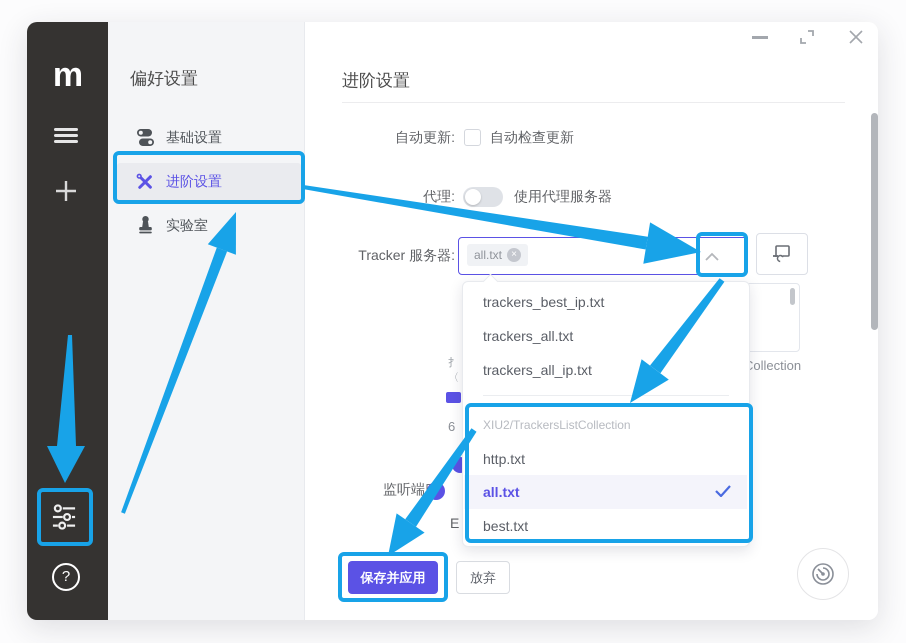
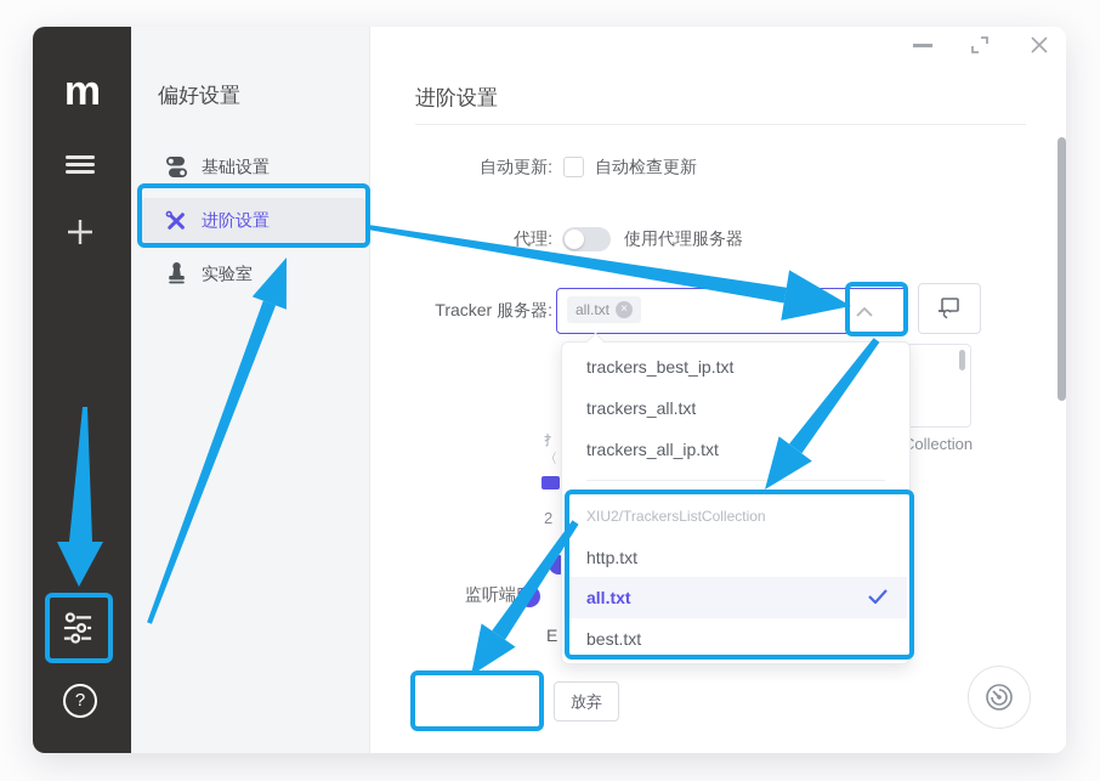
  m
  ?
  偏好设置
  基础设置
  进阶设置
  实验室
  进阶设置
  自动更新:
  自动检查更新
  代理:
  使用代理服务器
  Tracker 服务器:
  all.txt
  ×
  ollection
  扌
  〈
- 6
+ 2
  监听端
  E
  trackers_best_ip.txt
  trackers_all.txt
  trackers_all_ip.txt
  XIU2/TrackersListCollection
  http.txt
  all.txt
  best.txt
- 保存并应用
  放弃
